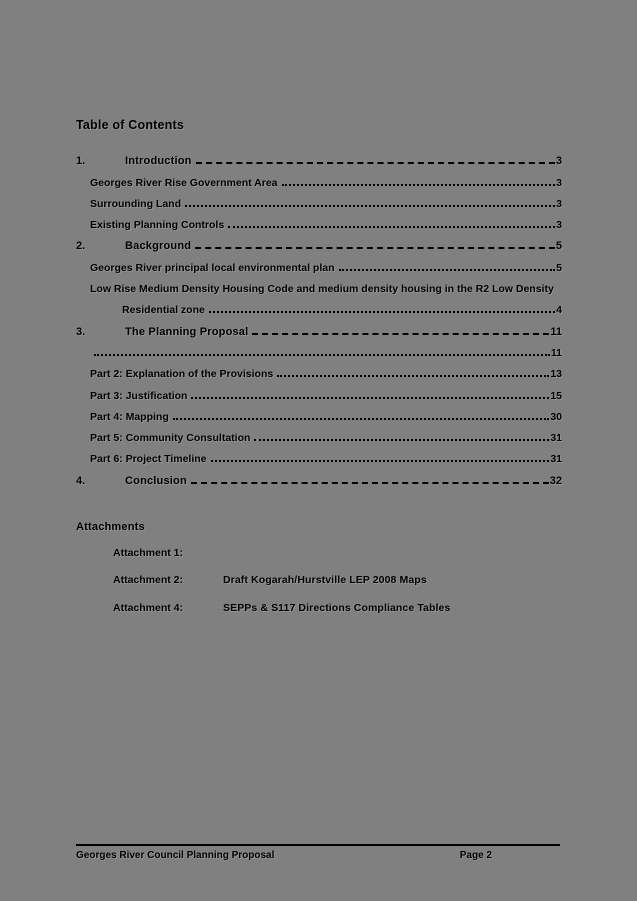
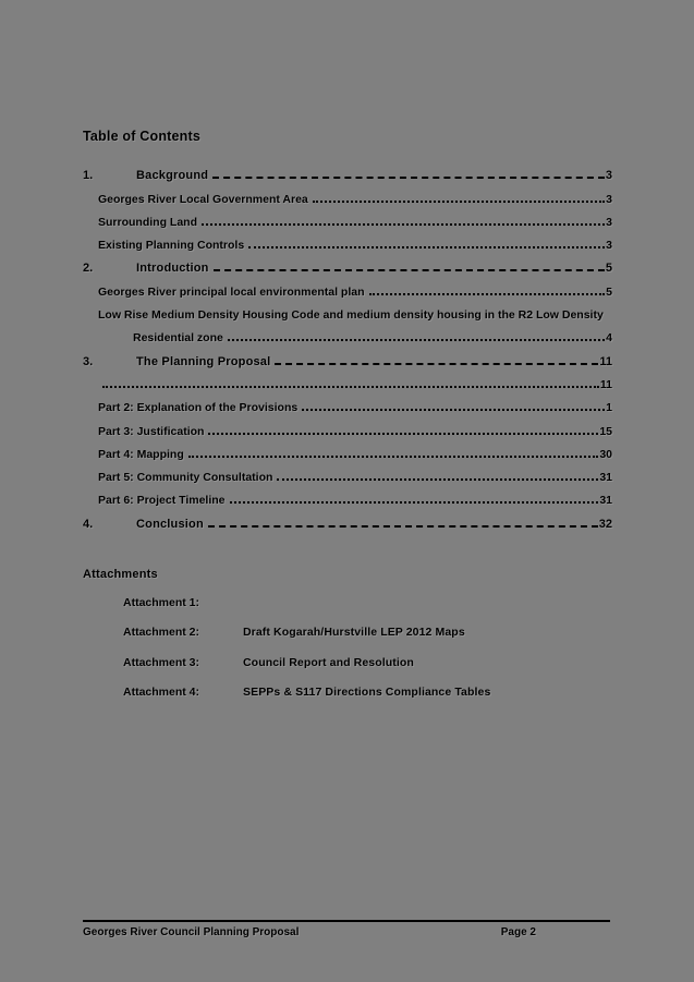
  Table of Contents
  1.
- Introduction
+ Background
  3
- Georges River Rise Government Area
+ Georges River Local Government Area
  3
  Surrounding Land
  3
  Existing Planning Controls
  3
  2.
- Background
+ Introduction
  5
  Georges River principal local environmental plan
  5
  Low Rise Medium Density Housing Code and medium density housing in the R2 Low Density
  Residential zone
  4
  3.
  The Planning Proposal
  11
  11
  Part 2: Explanation of the Provisions
- 13
+ 1
  Part 3: Justification
  15
  Part 4: Mapping
  30
  Part 5: Community Consultation
  31
  Part 6: Project Timeline
  31
  4.
  Conclusion
  32
  Attachments
  Attachment 1:
  Attachment 2:
- Draft Kogarah/Hurstville LEP 2008 Maps
+ Draft Kogarah/Hurstville LEP 2012 Maps
+ Attachment 3:
+ Council Report and Resolution
  Attachment 4:
  SEPPs & S117 Directions Compliance Tables
  Georges River Council Planning Proposal
  Page 2
